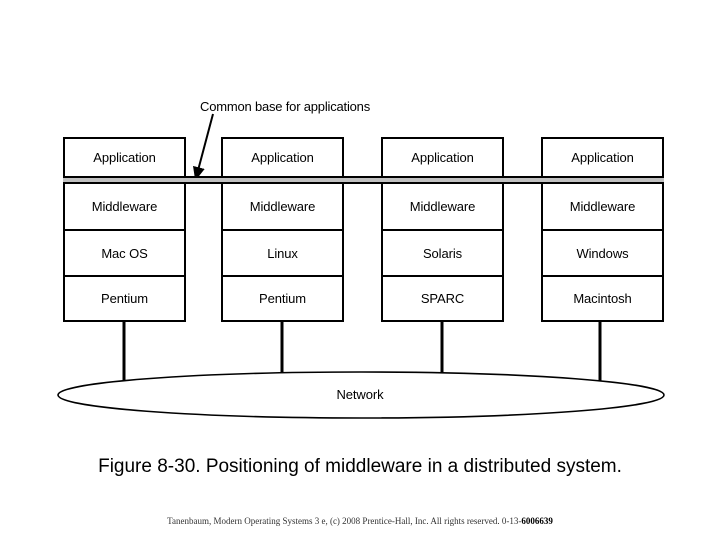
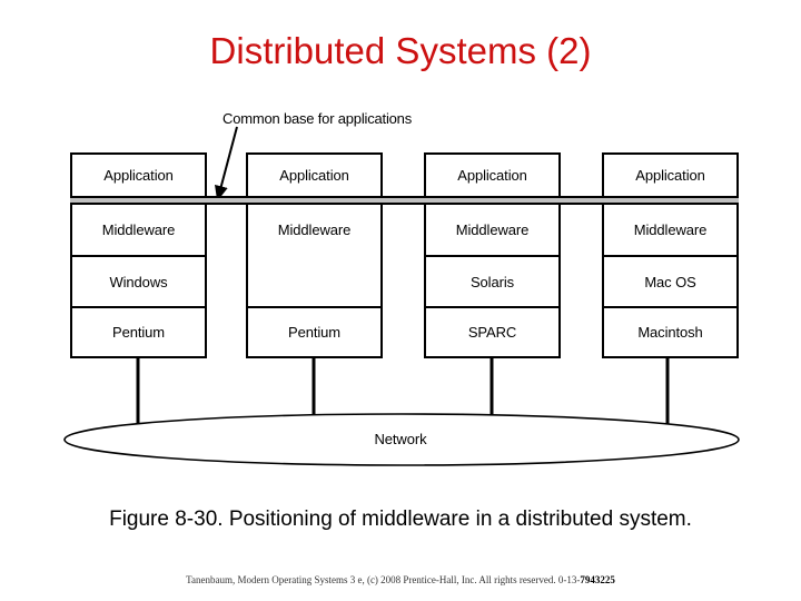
+ Distributed Systems (2)
  Common base for applications
  Application
  Middleware
- Mac OS
+ Windows
  Pentium
  Application
  Middleware
- Linux
  Pentium
  Application
  Middleware
  Solaris
  SPARC
  Application
  Middleware
- Windows
+ Mac OS
  Macintosh
  Network
  Figure 8-30. Positioning of middleware in a distributed system.
- Tanenbaum, Modern Operating Systems 3 e, (c) 2008 Prentice-Hall, Inc. All rights reserved. 0-13-6006639
+ Tanenbaum, Modern Operating Systems 3 e, (c) 2008 Prentice-Hall, Inc. All rights reserved. 0-13-7943225
